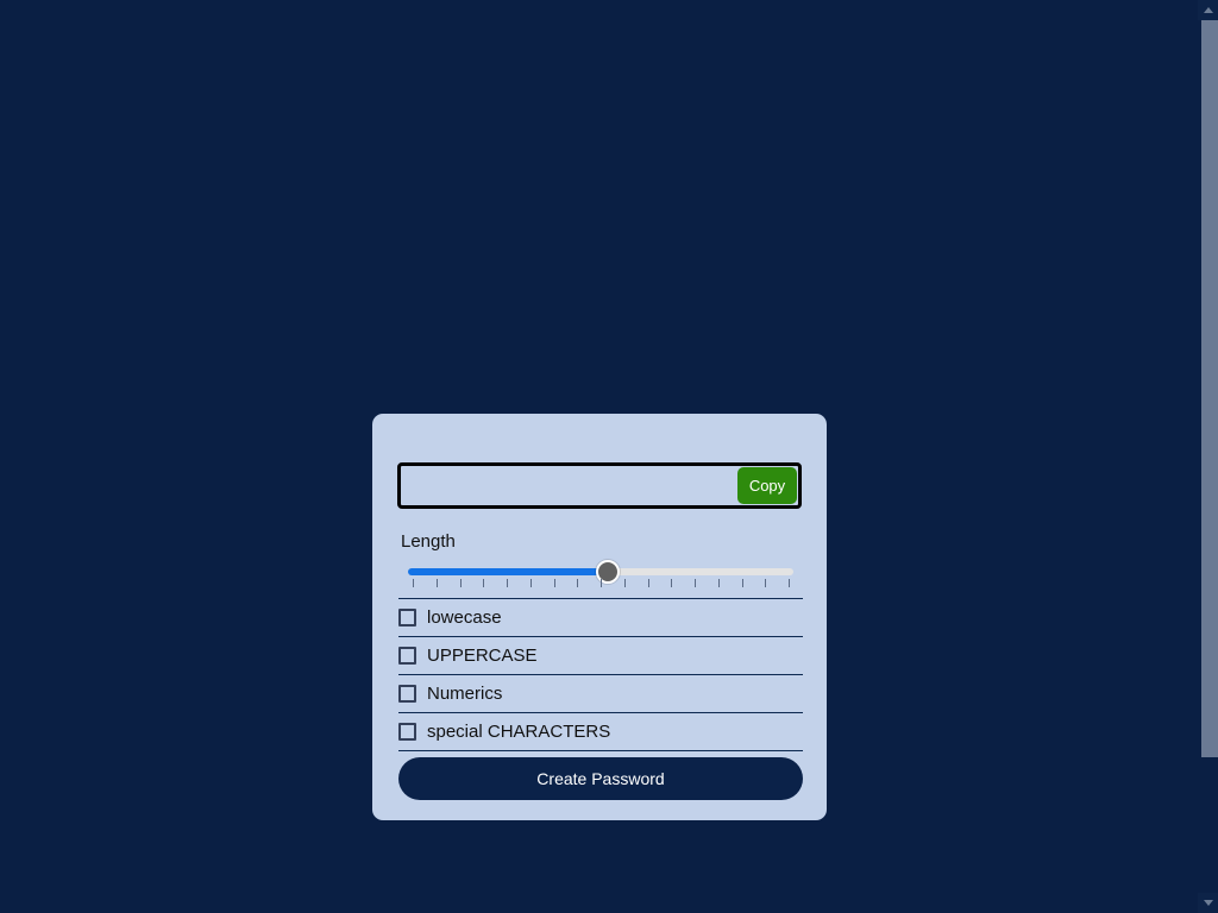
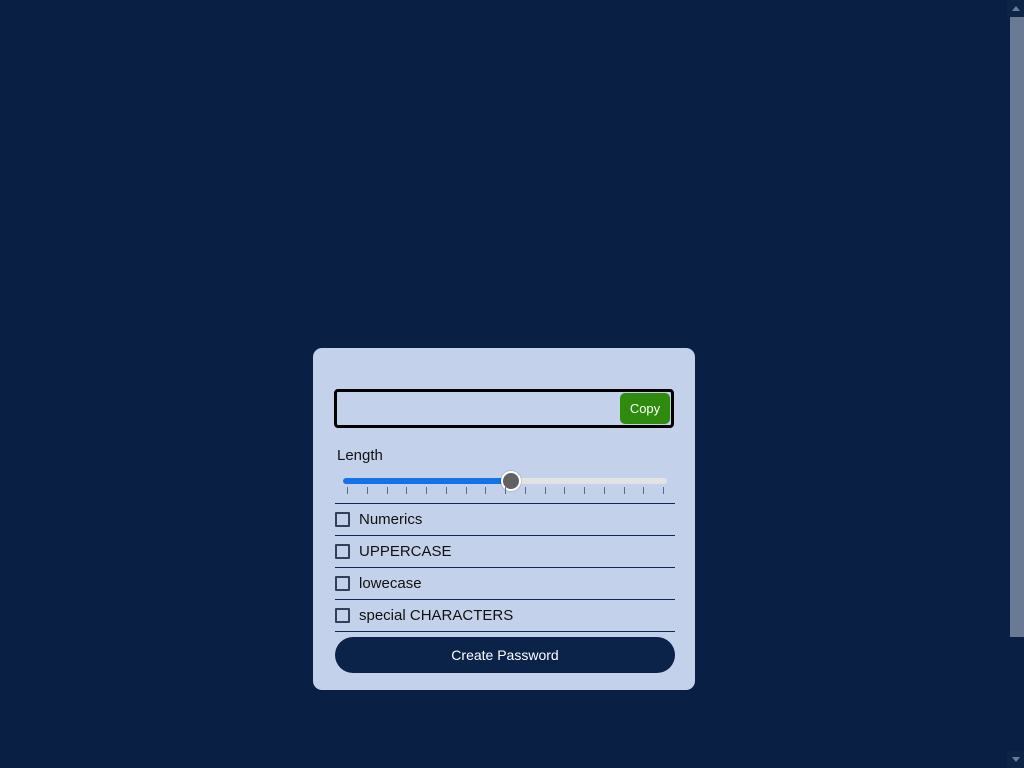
  Copy
  Length
- lowecase
+ Numerics
  UPPERCASE
- Numerics
+ lowecase
  special CHARACTERS
  Create Password
